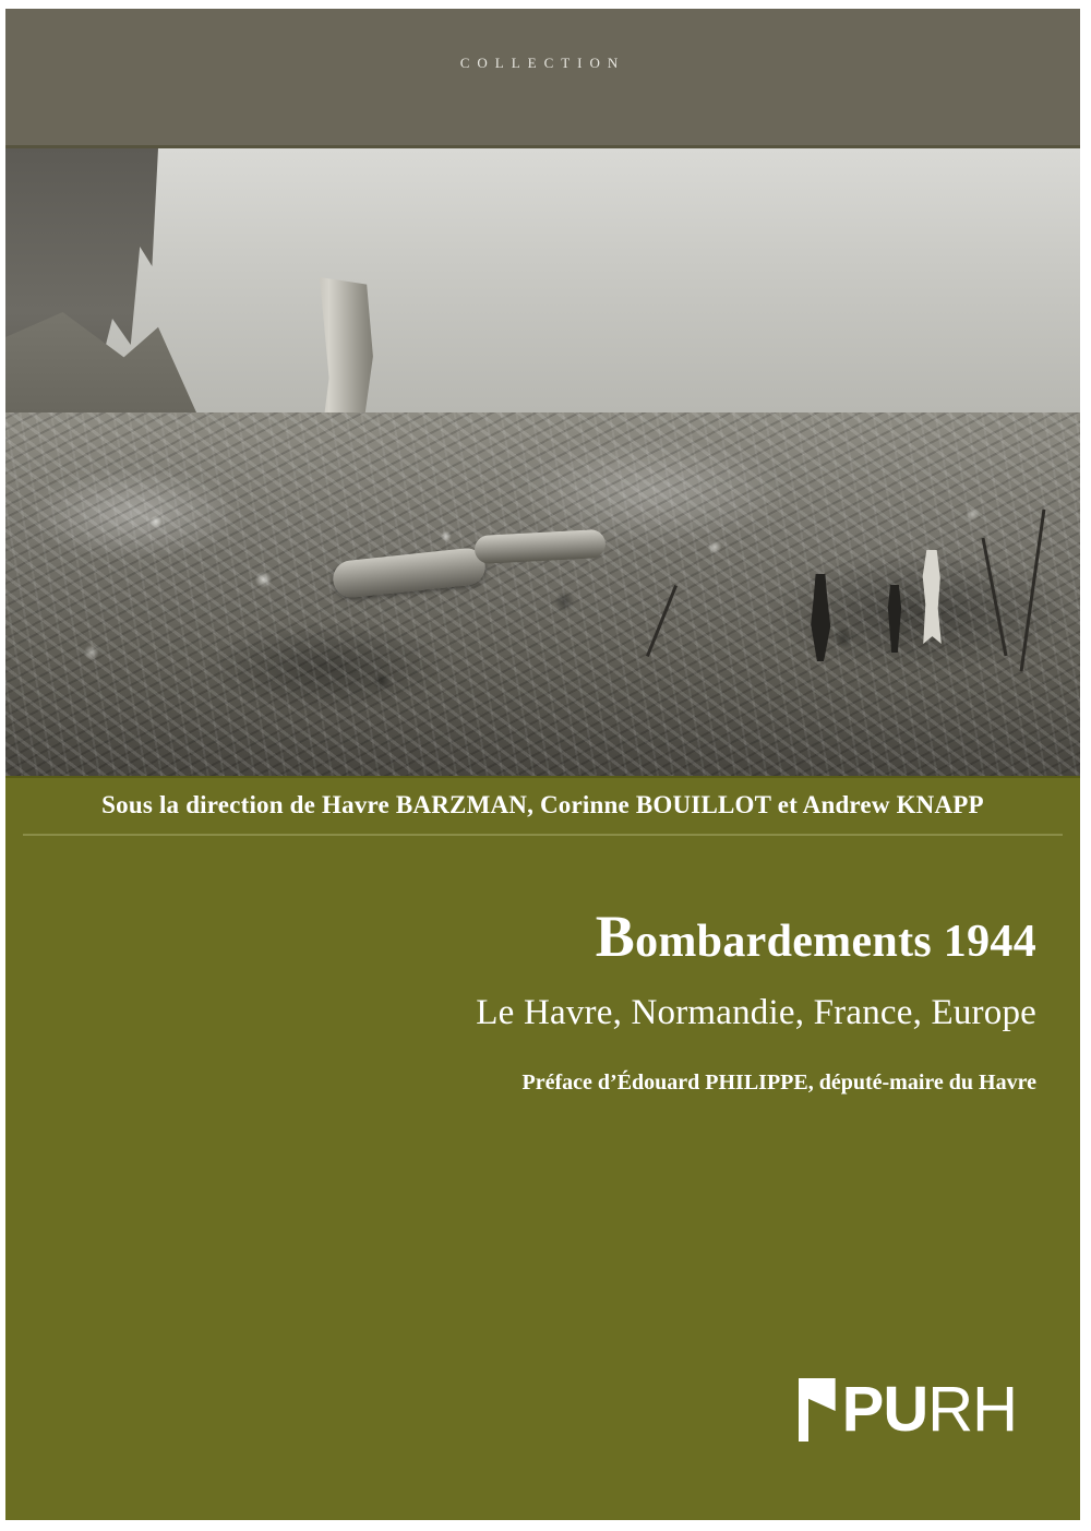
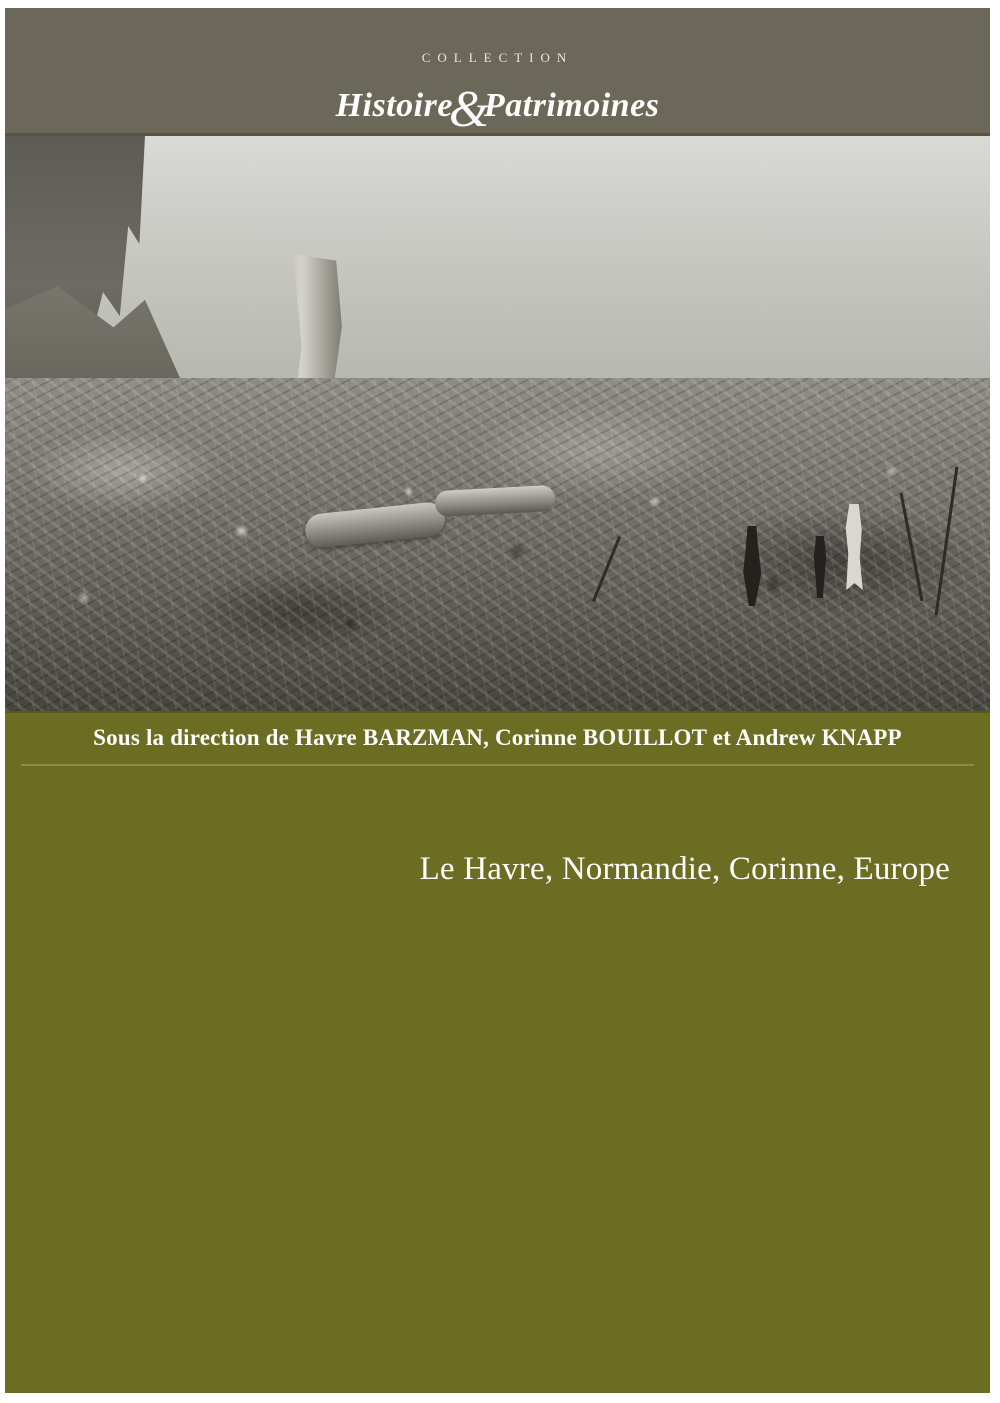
  collection
+ Histoire&Patrimoines
  Sous la direction de Havre BARZMAN, Corinne BOUILLOT et Andrew KNAPP
- Bombardements 1944
- Le Havre, Normandie, France, Europe
+ Le Havre, Normandie, Corinne, Europe
- Préface d’Édouard PHILIPPE, député-maire du Havre
- PURH
